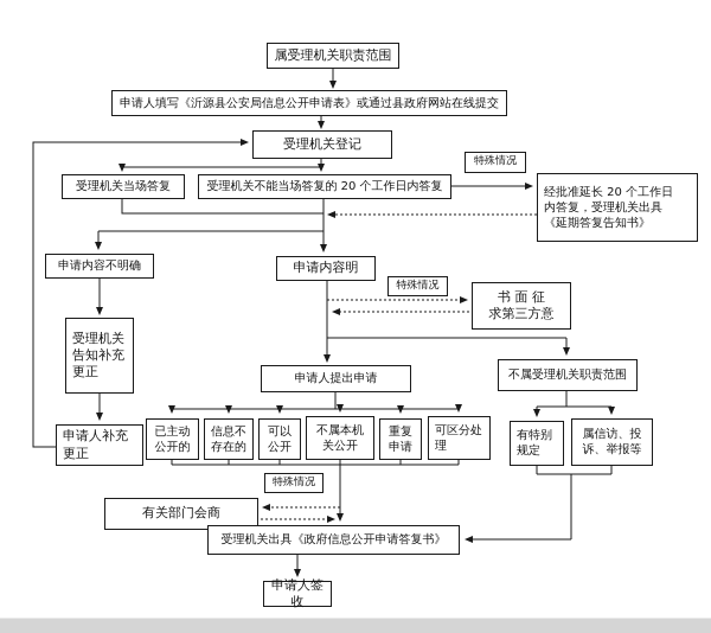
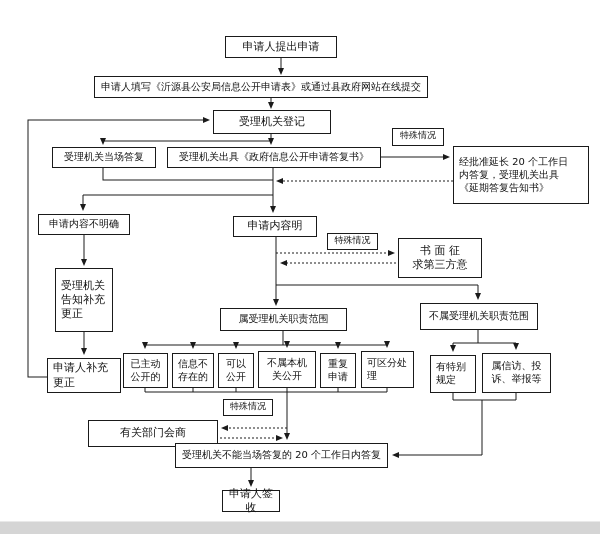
- 属受理机关职责范围
+ 申请人提出申请
  申请人填写《沂源县公安局信息公开申请表》或通过县政府网站在线提交
  受理机关登记
  特殊情况
  受理机关当场答复
- 受理机关不能当场答复的 20 个工作日内答复
+ 受理机关出具《政府信息公开申请答复书》
  经批准延长 20 个工作日
  内答复，受理机关出具
  《延期答复告知书》
  申请内容不明确
  申请内容明
  特殊情况
  书 面 征
  求第三方意
  受理机关
  告知补充
  更正
- 申请人提出申请
+ 属受理机关职责范围
  不属受理机关职责范围
  申请人补充
  更正
  已主动
  公开的
  信息不
  存在的
  可以
  公开
  不属本机
  关公开
  重复
  申请
  可区分处
  理
  有特别
  规定
  属信访、投
  诉、举报等
  特殊情况
  有关部门会商
- 受理机关出具《政府信息公开申请答复书》
+ 受理机关不能当场答复的 20 个工作日内答复
  申请人签收
